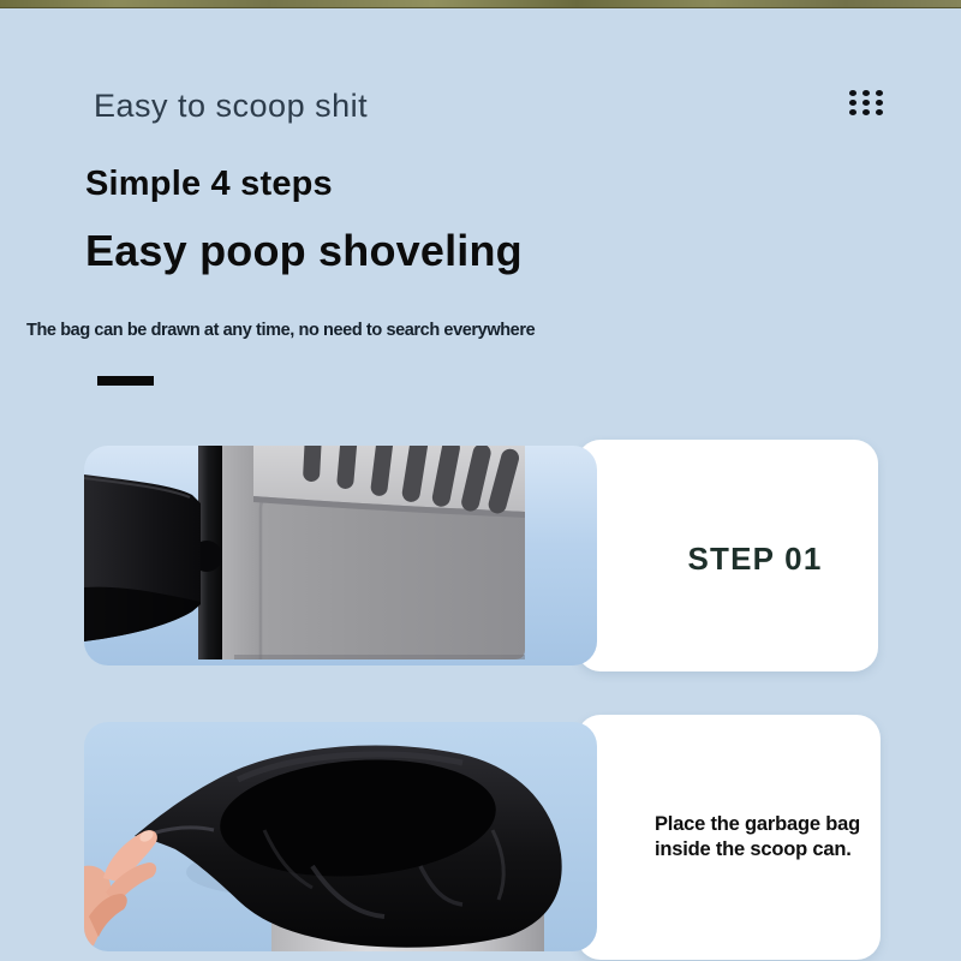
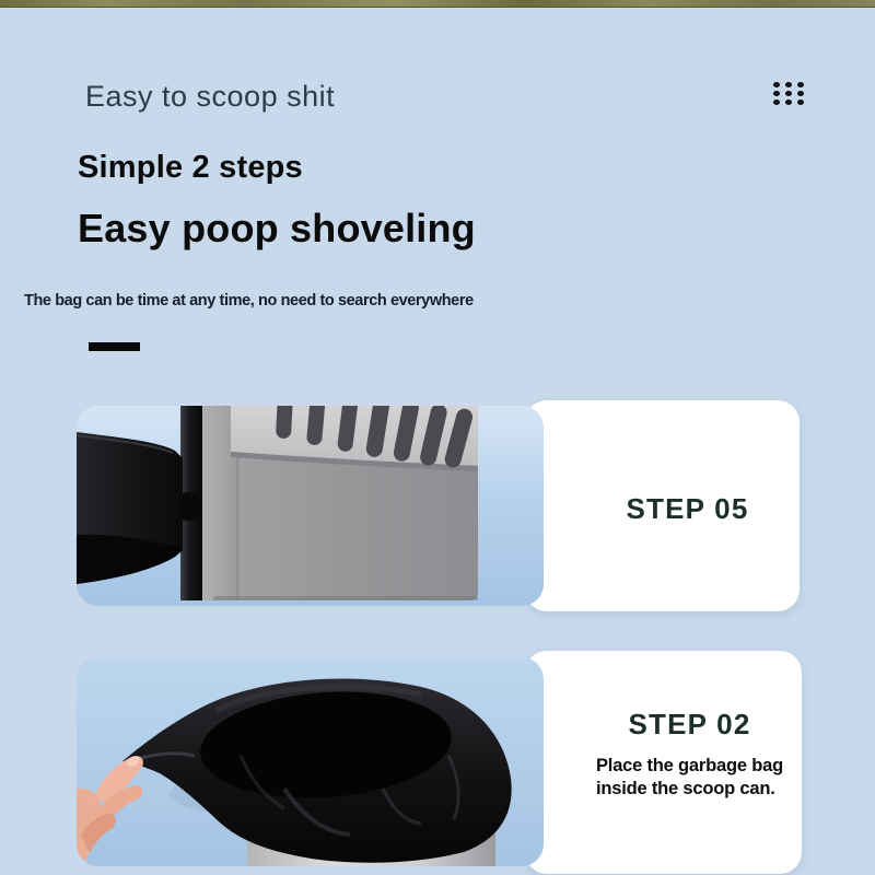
  Easy to scoop shit
- Simple 4 steps
+ Simple 2 steps
  Easy poop shoveling
- The bag can be drawn at any time, no need to search everywhere
+ The bag can be time at any time, no need to search everywhere
- STEP 01
+ STEP 05
+ STEP 02
  Place the garbage bag inside the scoop can.
